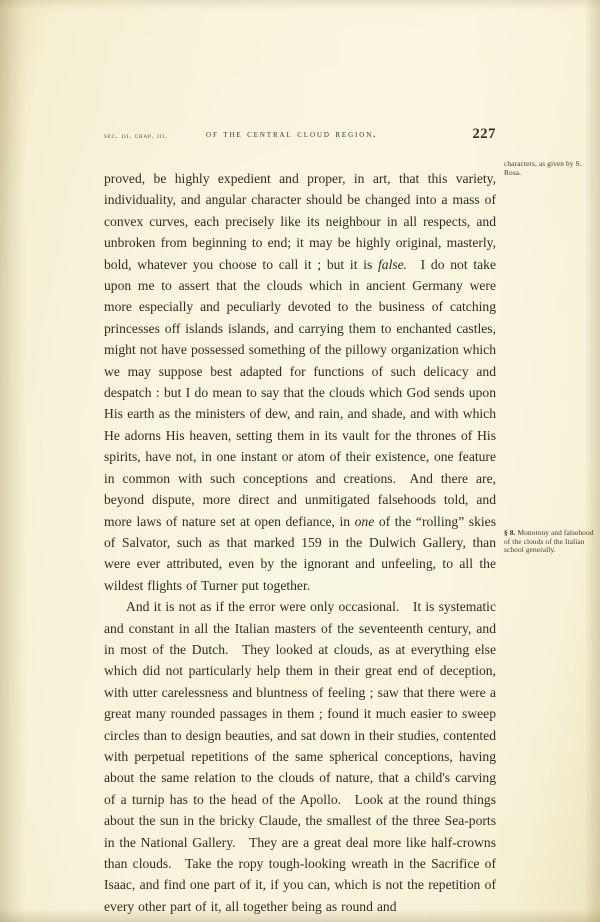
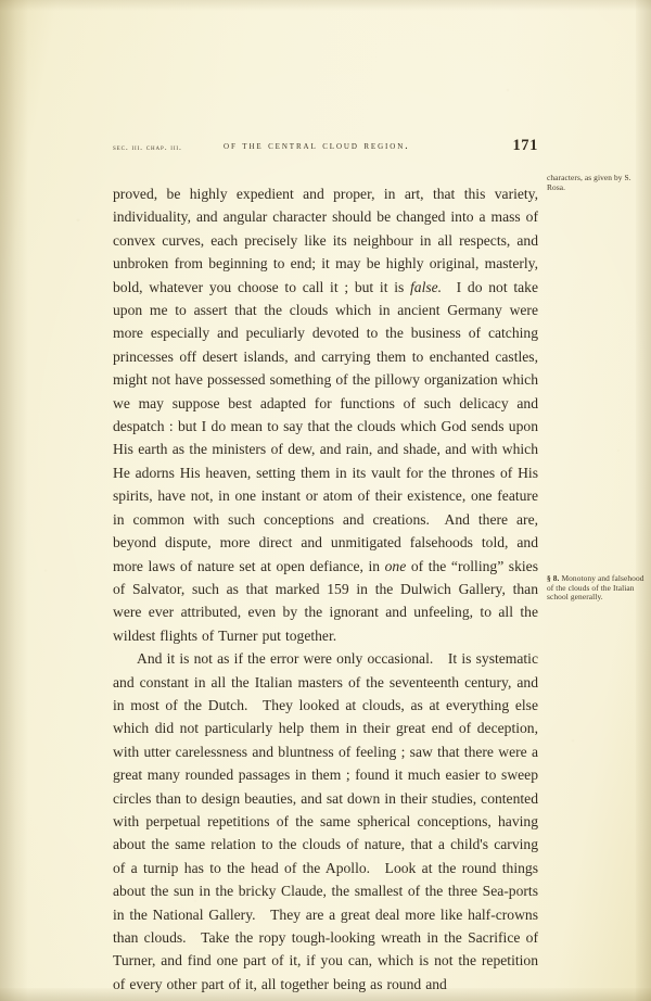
  sec. iii. chap. iii.
  of the central cloud region.
- 227
+ 171
- proved, be highly expedient and proper, in art, that this variety, individuality, and angular character should be changed into a mass of convex curves, each precisely like its neighbour in all respects, and unbroken from beginning to end; it may be highly original, masterly, bold, whatever you choose to call it ; but it is false. I do not take upon me to assert that the clouds which in ancient Germany were more especially and peculiarly devoted to the business of catching princesses off islands islands, and carrying them to enchanted castles, might not have possessed something of the pillowy organization which we may suppose best adapted for functions of such delicacy and despatch : but I do mean to say that the clouds which God sends upon His earth as the ministers of dew, and rain, and shade, and with which He adorns His heaven, setting them in its vault for the thrones of His spirits, have not, in one instant or atom of their existence, one feature in common with such conceptions and creations. And there are, beyond dispute, more direct and unmitigated falsehoods told, and more laws of nature set at open defiance, in one of the “rolling” skies of Salvator, such as that marked 159 in the Dulwich Gallery, than were ever attributed, even by the ignorant and unfeeling, to all the wildest flights of Turner put together.
+ proved, be highly expedient and proper, in art, that this variety, individuality, and angular character should be changed into a mass of convex curves, each precisely like its neighbour in all respects, and unbroken from beginning to end; it may be highly original, masterly, bold, whatever you choose to call it ; but it is false. I do not take upon me to assert that the clouds which in ancient Germany were more especially and peculiarly devoted to the business of catching princesses off desert islands, and carrying them to enchanted castles, might not have possessed something of the pillowy organization which we may suppose best adapted for functions of such delicacy and despatch : but I do mean to say that the clouds which God sends upon His earth as the ministers of dew, and rain, and shade, and with which He adorns His heaven, setting them in its vault for the thrones of His spirits, have not, in one instant or atom of their existence, one feature in common with such conceptions and creations. And there are, beyond dispute, more direct and unmitigated falsehoods told, and more laws of nature set at open defiance, in one of the “rolling” skies of Salvator, such as that marked 159 in the Dulwich Gallery, than were ever attributed, even by the ignorant and unfeeling, to all the wildest flights of Turner put together.
- And it is not as if the error were only occasional. It is systematic and constant in all the Italian masters of the seventeenth century, and in most of the Dutch. They looked at clouds, as at everything else which did not particularly help them in their great end of deception, with utter carelessness and bluntness of feeling ; saw that there were a great many rounded passages in them ; found it much easier to sweep circles than to design beauties, and sat down in their studies, contented with perpetual repetitions of the same spherical conceptions, having about the same relation to the clouds of nature, that a child's carving of a turnip has to the head of the Apollo. Look at the round things about the sun in the bricky Claude, the smallest of the three Sea-ports in the National Gallery. They are a great deal more like half-crowns than clouds. Take the ropy tough-looking wreath in the Sacrifice of Isaac, and find one part of it, if you can, which is not the repetition of every other part of it, all together being as round and
+ And it is not as if the error were only occasional. It is systematic and constant in all the Italian masters of the seventeenth century, and in most of the Dutch. They looked at clouds, as at everything else which did not particularly help them in their great end of deception, with utter carelessness and bluntness of feeling ; saw that there were a great many rounded passages in them ; found it much easier to sweep circles than to design beauties, and sat down in their studies, contented with perpetual repetitions of the same spherical conceptions, having about the same relation to the clouds of nature, that a child's carving of a turnip has to the head of the Apollo. Look at the round things about the sun in the bricky Claude, the smallest of the three Sea-ports in the National Gallery. They are a great deal more like half-crowns than clouds. Take the ropy tough-looking wreath in the Sacrifice of Turner, and find one part of it, if you can, which is not the repetition of every other part of it, all together being as round and
  characters, as given by S. Rosa.
  § 8. Monotony and falsehood of the clouds of the Italian school generally.
